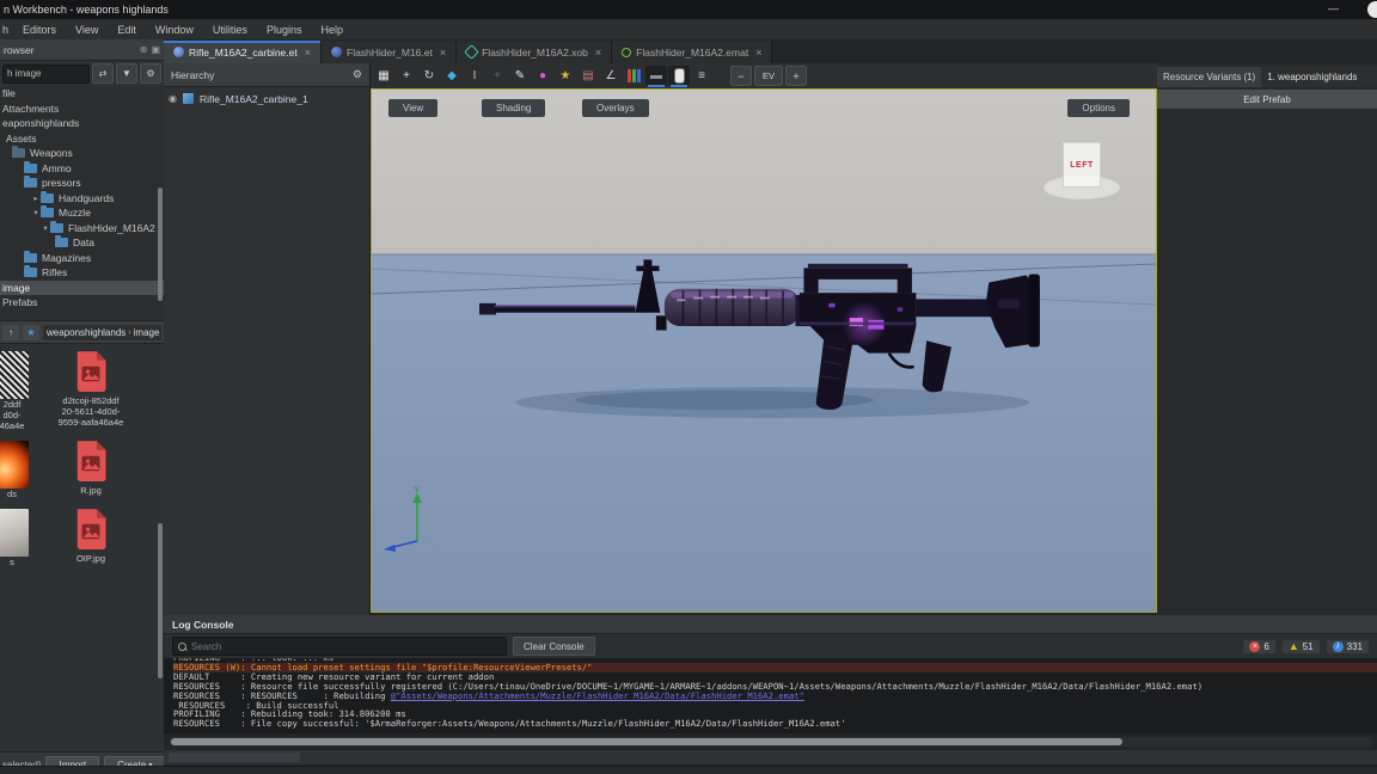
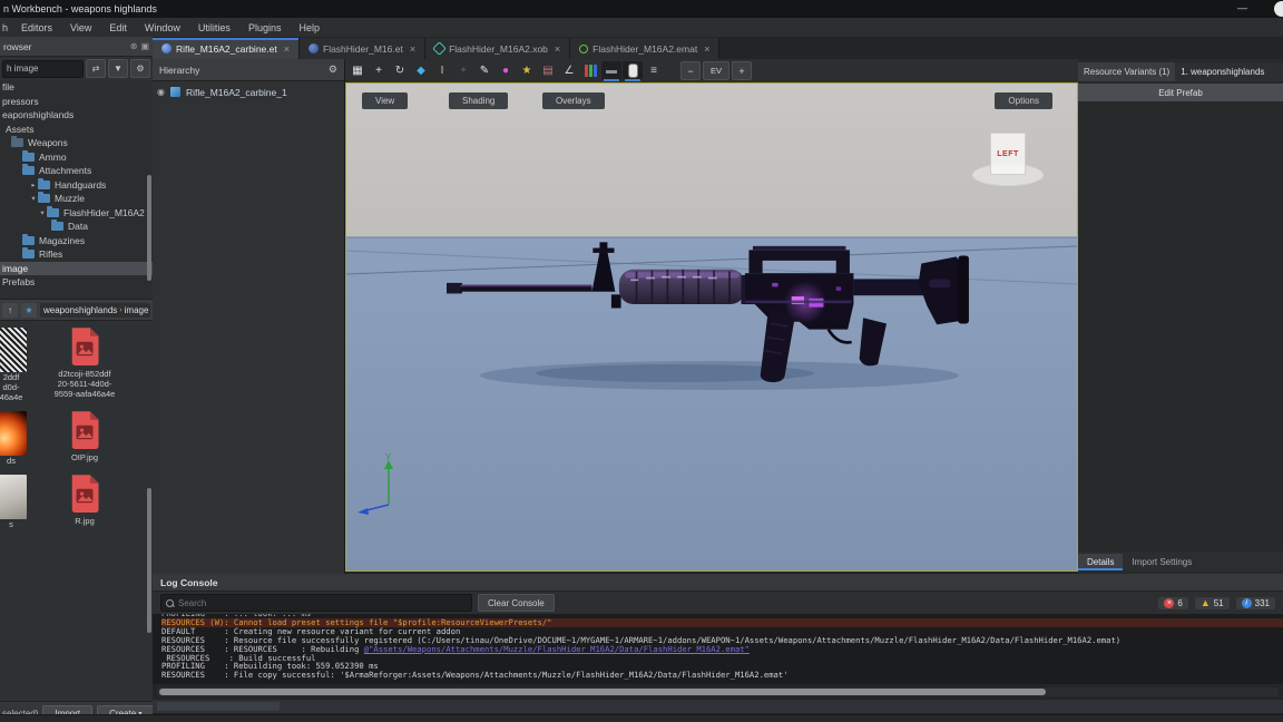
  n Workbench - weapons highlands
  —
  h
  Editors
  View
  Edit
  Window
  Utilities
  Plugins
  Help
  rowser
  ⊗
  ▣
  h image
  ⇄
  ▼
  ⚙
  file
- Attachments
+ pressors
  eaponshighlands
  Assets
  Weapons
  Ammo
- pressors
+ Attachments
  Handguards
  Muzzle
  FlashHider_M16A2
  Data
  Magazines
  Rifles
  image
  Prefabs
  ↑
  ★
  weaponshighlands
  image
  2ddf
  d0d-
  46a4e
  d2tcoji-852ddf
  20-5611-4d0d-
  9559-aafa46a4e
  ds
- R.jpg
+ OIP.jpg
  s
- OIP.jpg
+ R.jpg
  Rifle_M16A2_carbine.et
  ×
  FlashHider_M16.et
  ×
  FlashHider_M16A2.xob
  ×
  FlashHider_M16A2.emat
  ×
  Hierarchy
  ⚙
  ◉
  Rifle_M16A2_carbine_1
  ▦
  +
  ↻
  ◆
  I
  +
  ✎
  ●
  ★
  ▤
  ∠
  ▬
  ≡
  −
  EV
  +
  Y
  View
  Shading
  Overlays
  Options
  Resource Variants (1)
  1. weaponshighlands
  Edit Prefab
+ Details
+ Import Settings
  Log Console
  Search
  Clear Console
  6
  ▲
  51
  331
  PROFILING : ... took: ... ms
  RESOURCES (W): Cannot load preset settings file "$profile:ResourceViewerPresets/"
  DEFAULT : Creating new resource variant for current addon
  RESOURCES : Resource file successfully registered (C:/Users/tinau/OneDrive/DOCUME~1/MYGAME~1/ARMARE~1/addons/WEAPON~1/Assets/Weapons/Attachments/Muzzle/FlashHider_M16A2/Data/FlashHider_M16A2.emat)
  RESOURCES : RESOURCES : Rebuilding @"Assets/Weapons/Attachments/Muzzle/FlashHider_M16A2/Data/FlashHider_M16A2.emat"
  RESOURCES : Build successful
- PROFILING : Rebuilding took: 314.806200 ms
+ PROFILING : Rebuilding took: 559.052390 ms
  RESOURCES : File copy successful: '$ArmaReforger:Assets/Weapons/Attachments/Muzzle/FlashHider_M16A2/Data/FlashHider_M16A2.emat'
